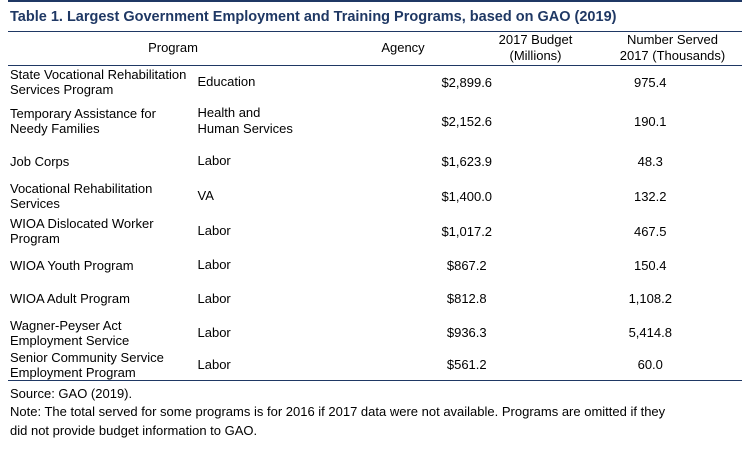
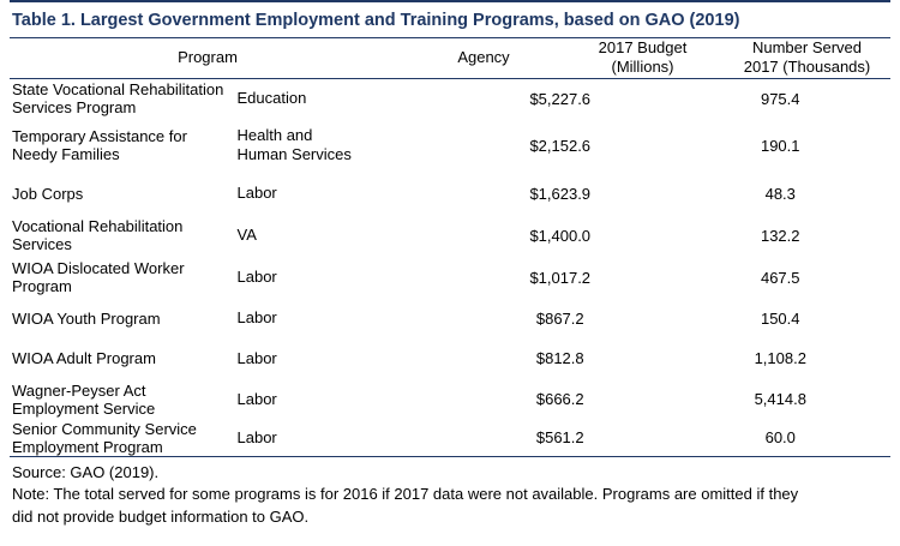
  Table 1. Largest Government Employment and Training Programs, based on GAO (2019)
  Program	Agency	2017 Budget (Millions)	Number Served 2017 (Thousands)
- State Vocational Rehabilitation Services Program	Education	$2,899.6	975.4
+ State Vocational Rehabilitation Services Program	Education	$5,227.6	975.4
  Temporary Assistance for Needy Families	Health and Human Services	$2,152.6	190.1
  Job Corps	Labor	$1,623.9	48.3
  Vocational Rehabilitation Services	VA	$1,400.0	132.2
  WIOA Dislocated Worker Program	Labor	$1,017.2	467.5
  WIOA Youth Program	Labor	$867.2	150.4
  WIOA Adult Program	Labor	$812.8	1,108.2
- Wagner-Peyser Act Employment Service	Labor	$936.3	5,414.8
+ Wagner-Peyser Act Employment Service	Labor	$666.2	5,414.8
  Senior Community Service Employment Program	Labor	$561.2	60.0
  Source: GAO (2019).
  Note: The total served for some programs is for 2016 if 2017 data were not available. Programs are omitted if they
  did not provide budget information to GAO.
